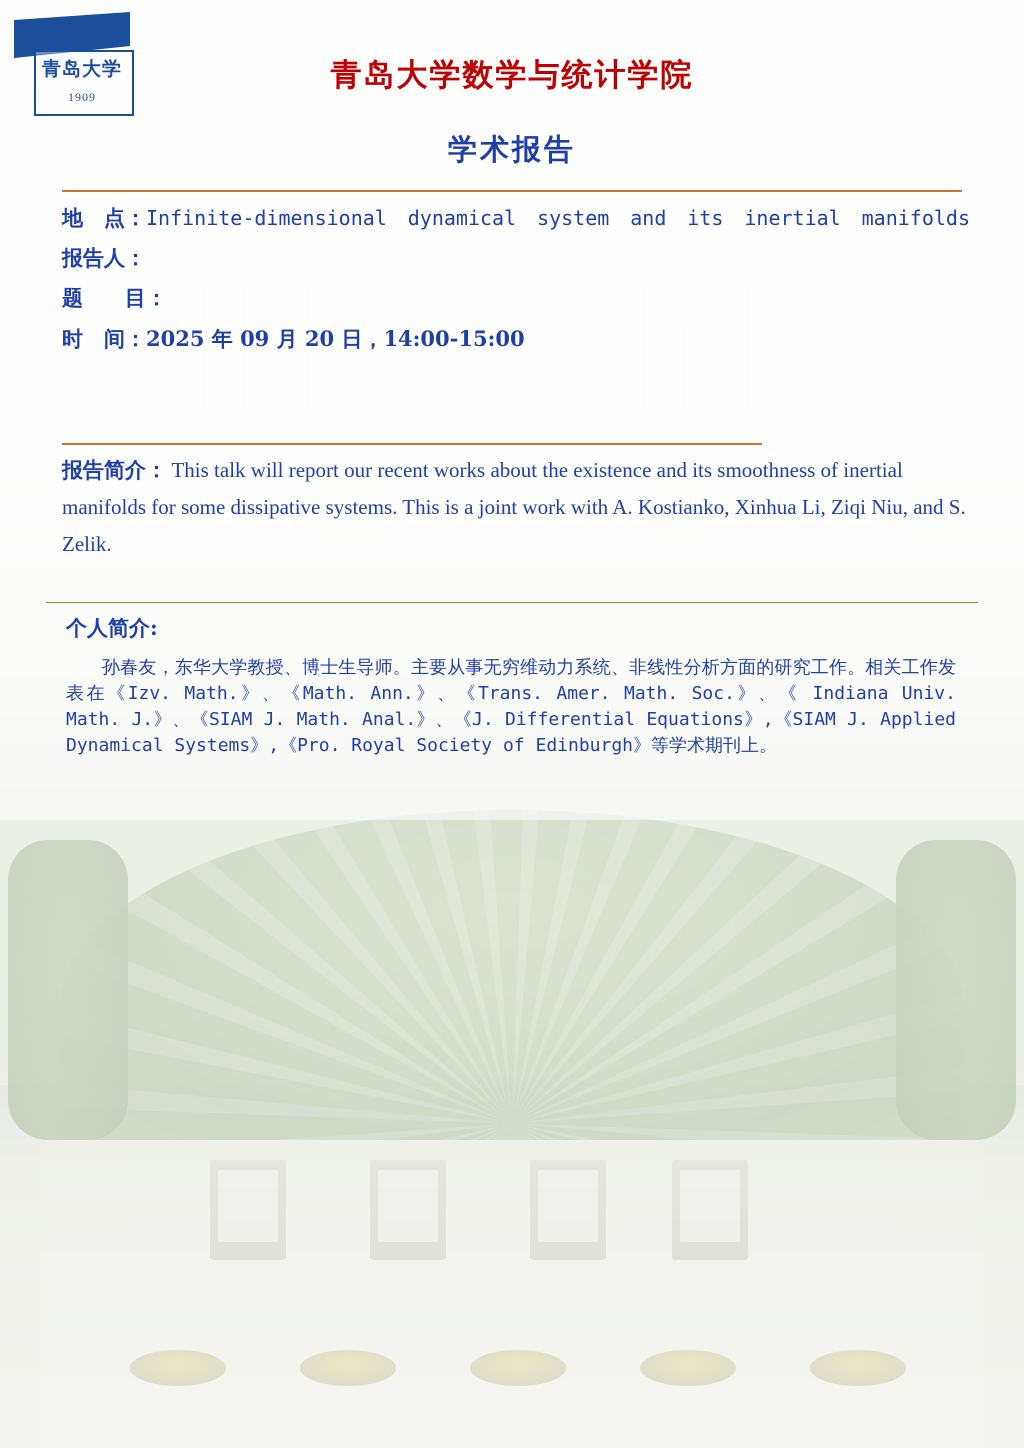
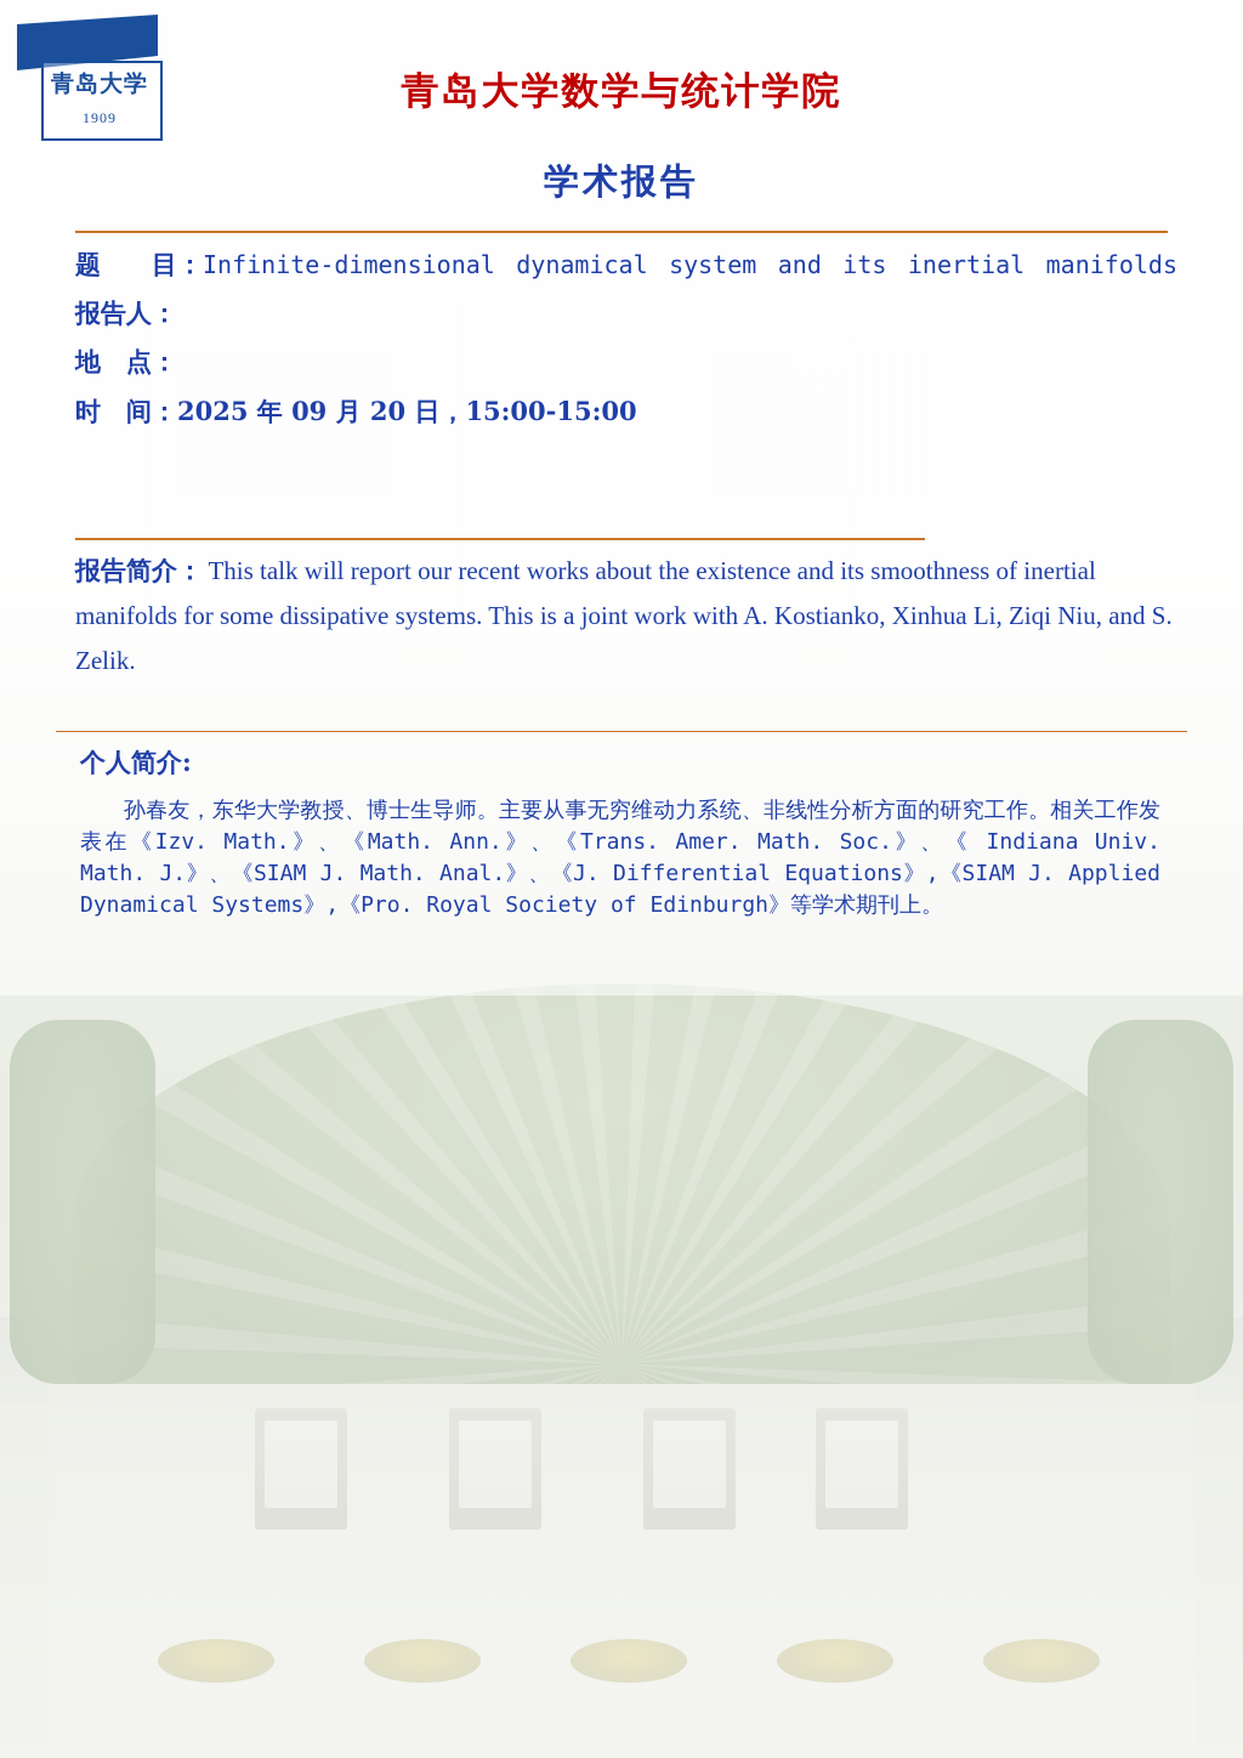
  青岛大学
  1909
  青岛大学数学与统计学院
  学术报告
- 地 点：
+ 题 目：
  Infinite-dimensional dynamical system and its inertial manifolds
  报告人：
- 题 目：
+ 地 点：
  时 间：
- 2025 年 09 月 20 日，14:00-15:00
+ 2025 年 09 月 20 日，15:00-15:00
  报告简介： This talk will report our recent works about the existence and its smoothness of inertial manifolds for some dissipative systems. This is a joint work with A. Kostianko, Xinhua Li, Ziqi Niu, and S. Zelik.
  个人简介:
  孙春友，东华大学教授、博士生导师。主要从事无穷维动力系统、非线性分析方面的研究工作。相关工作发表在《Izv. Math.》、《Math. Ann.》、《Trans. Amer. Math. Soc.》、《 Indiana Univ. Math. J.》、《SIAM J. Math. Anal.》、《J. Differential Equations》,《SIAM J. Applied Dynamical Systems》,《Pro. Royal Society of Edinburgh》等学术期刊上。
